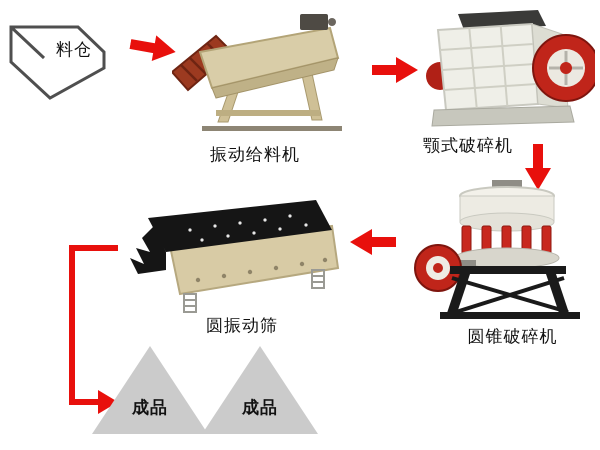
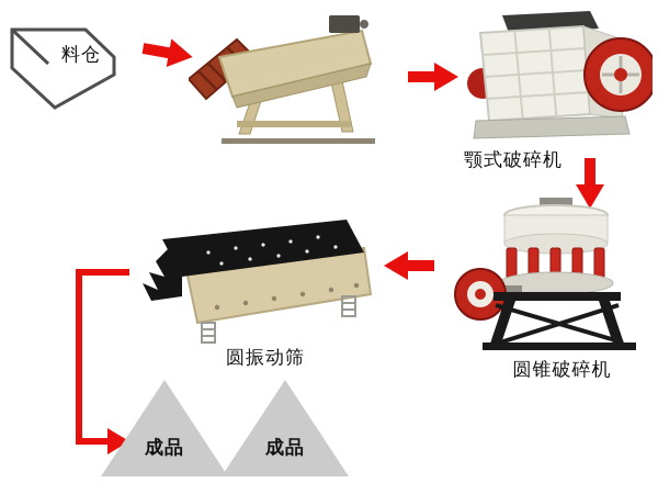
  料仓
- 振动给料机
  颚式破碎机
  圆锥破碎机
  圆振动筛
  成品
  成品
